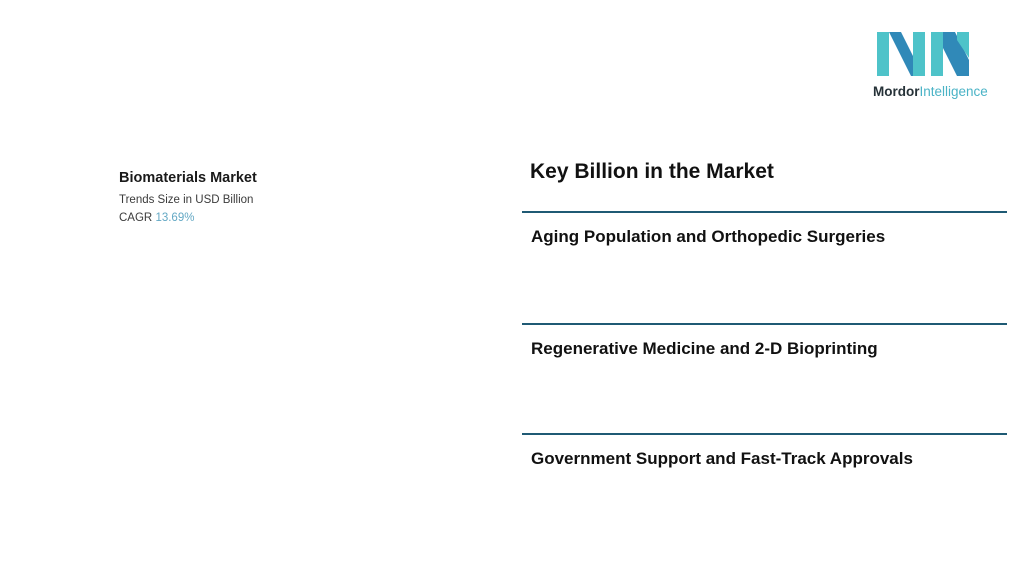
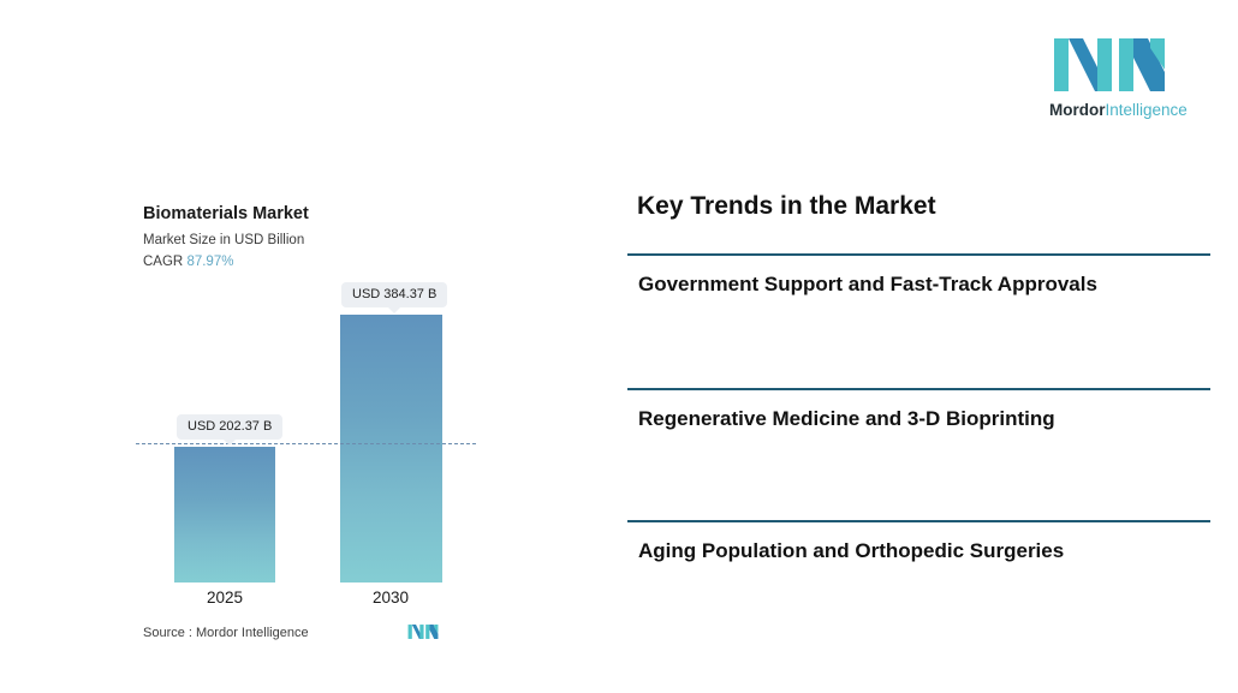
  MordorIntelligence
  Biomaterials Market
- Trends Size in USD Billion
+ Market Size in USD Billion
- CAGR 13.69%
+ CAGR 87.97%
+ USD 202.37 B
+ USD 384.37 B
+ 2025
+ 2030
+ Source : Mordor Intelligence
- Key Billion in the Market
+ Key Trends in the Market
- Aging Population and Orthopedic Surgeries
+ Government Support and Fast-Track Approvals
- Regenerative Medicine and 2-D Bioprinting
+ Regenerative Medicine and 3-D Bioprinting
- Government Support and Fast-Track Approvals
+ Aging Population and Orthopedic Surgeries
